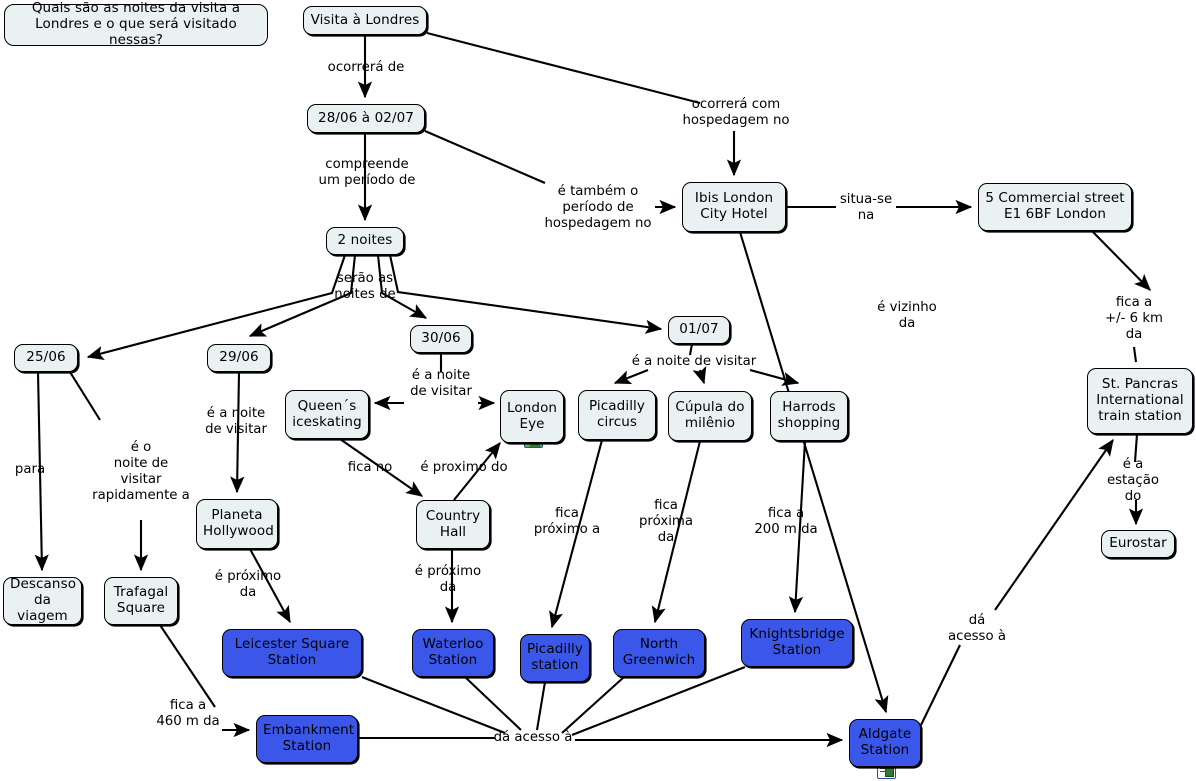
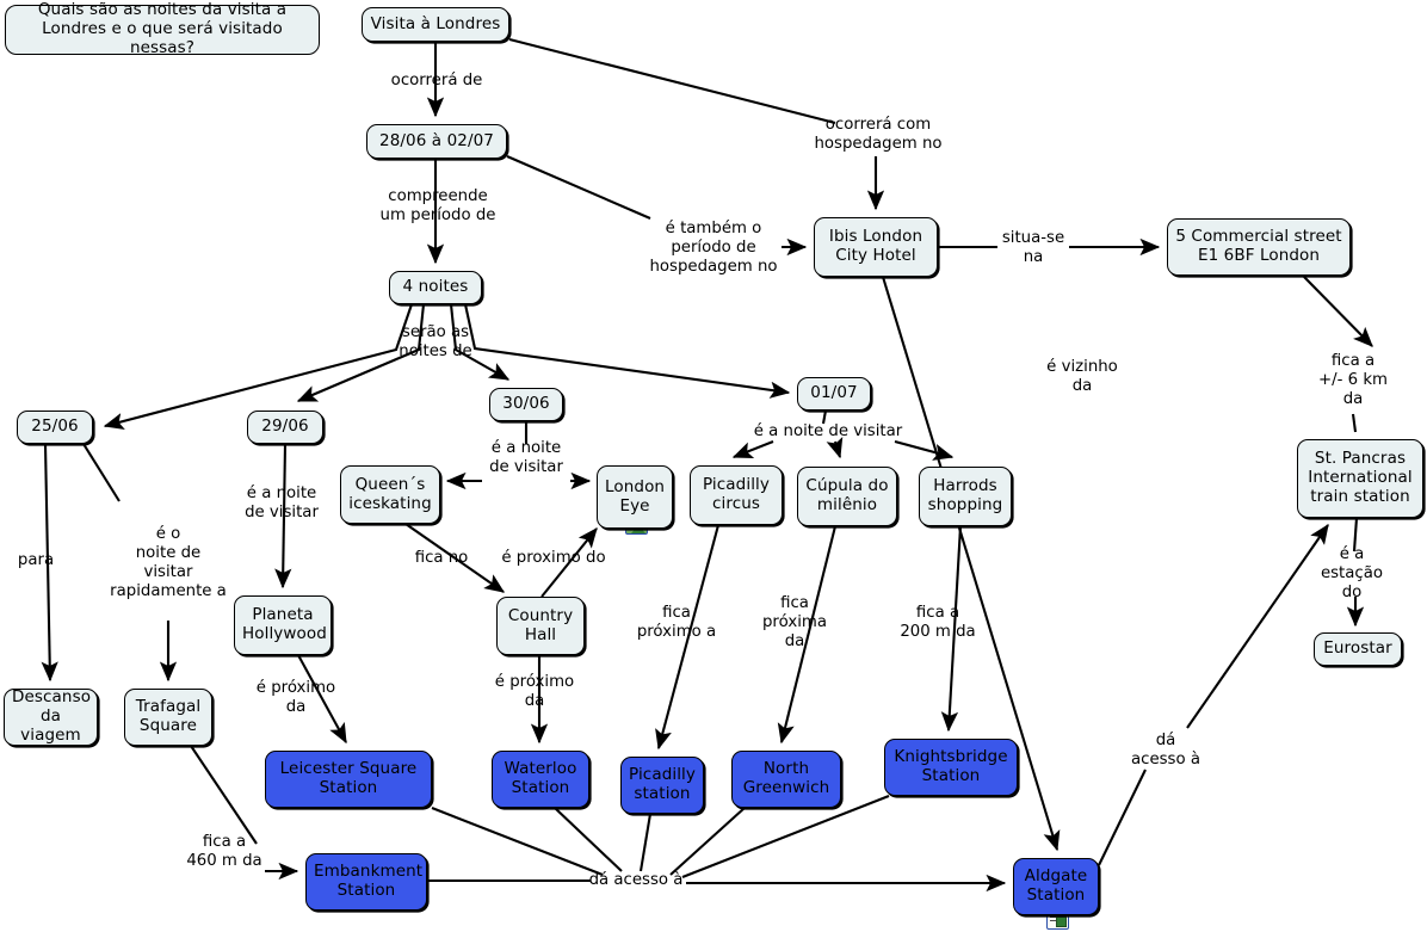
  Quais são as noites da visita a
  Londres e o que será visitado nessas?
  Visita à Londres
  28/06 à 02/07
- 2 noites
+ 4 noites
  Ibis London
  City Hotel
  5 Commercial street
  E1 6BF London
  25/06
  29/06
  30/06
  01/07
  Descanso
  da viagem
  Trafagal
  Square
  Planeta
  Hollywood
  Queen´s
  iceskating
  Country
  Hall
  London
  Eye
  Picadilly
  circus
  Cúpula do
  milênio
  Harrods
  shopping
  St. Pancras
  International
  train station
  Eurostar
  Leicester Square
  Station
  Waterloo
  Station
  Picadilly
  station
  North
  Greenwich
  Knightsbridge
  Station
  Embankment
  Station
  Aldgate
  Station
  ocorrerá de
  ocorrerá com
  hospedagem no
  compreende
  um período de
  é também o
  período de
  hospedagem no
  situa-se
  na
  serão as
  noites de
  é vizinho
  da
  fica a
  +/- 6 km
  da
  é a noite
  de visitar
  é a noite de visitar
  é a noite
  de visitar
  para
  é o
  noite de
  visitar
  rapidamente a
  fica no
  é proximo do
  fica
  próximo a
  fica
  próxima
  da
  fica a
  200 m da
  é próximo
  da
  é próximo
  da
  é a estação
  do
  fica a
  460 m da
  dá acesso à
  dá
  acesso à
